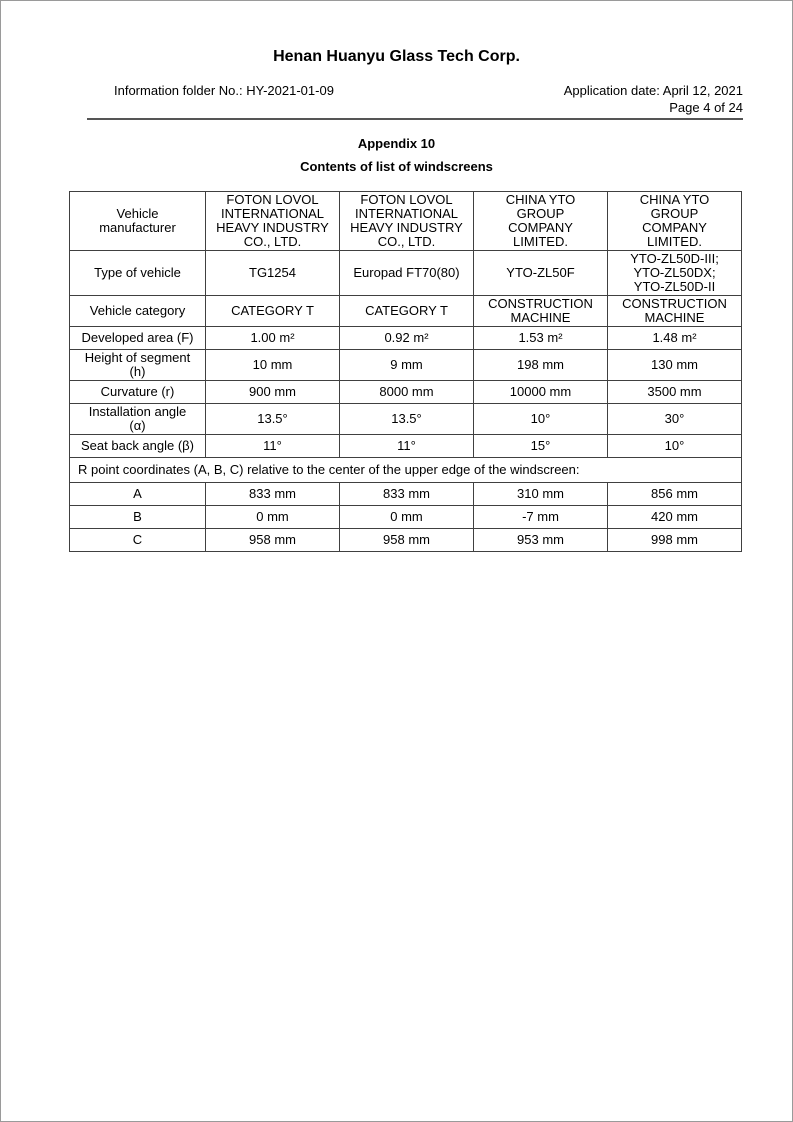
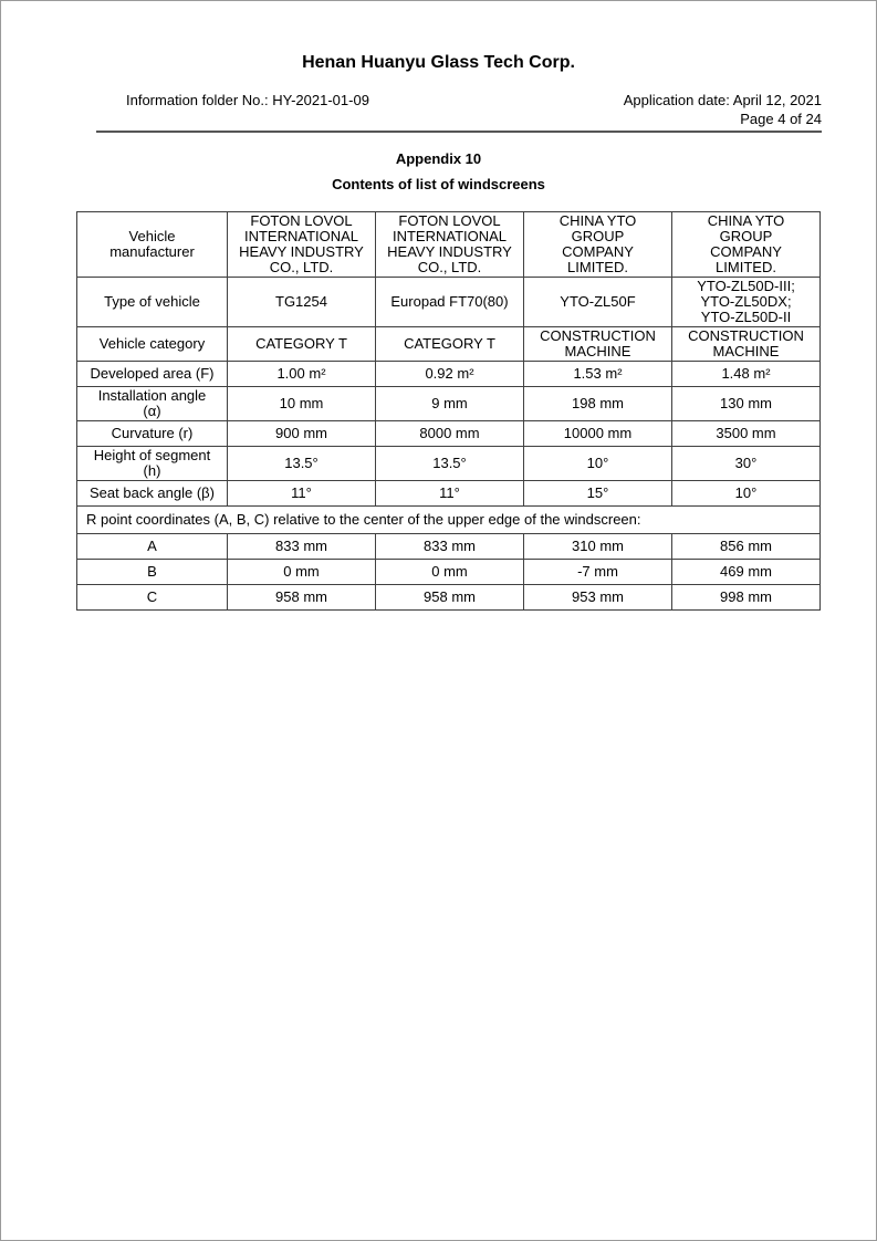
  Henan Huanyu Glass Tech Corp.
  Information folder No.: HY-2021-01-09
  Application date: April 12, 2021
  Page 4 of 24
  Appendix 10
  Contents of list of windscreens
  Vehicle manufacturer	FOTON LOVOL INTERNATIONAL HEAVY INDUSTRY CO., LTD.	FOTON LOVOL INTERNATIONAL HEAVY INDUSTRY CO., LTD.	CHINA YTO GROUP COMPANY LIMITED.	CHINA YTO GROUP COMPANY LIMITED.
  Type of vehicle	TG1254	Europad FT70(80)	YTO-ZL50F	YTO-ZL50D-III; YTO-ZL50DX; YTO-ZL50D-II
  Vehicle category	CATEGORY T	CATEGORY T	CONSTRUCTION MACHINE	CONSTRUCTION MACHINE
  Developed area (F)	1.00 m²	0.92 m²	1.53 m²	1.48 m²
- Height of segment (h)	10 mm	9 mm	198 mm	130 mm
+ Installation angle (α)	10 mm	9 mm	198 mm	130 mm
  Curvature (r)	900 mm	8000 mm	10000 mm	3500 mm
- Installation angle (α)	13.5°	13.5°	10°	30°
+ Height of segment (h)	13.5°	13.5°	10°	30°
  Seat back angle (β)	11°	11°	15°	10°
  R point coordinates (A, B, C) relative to the center of the upper edge of the windscreen:
  A	833 mm	833 mm	310 mm	856 mm
- B	0 mm	0 mm	-7 mm	420 mm
+ B	0 mm	0 mm	-7 mm	469 mm
  C	958 mm	958 mm	953 mm	998 mm
